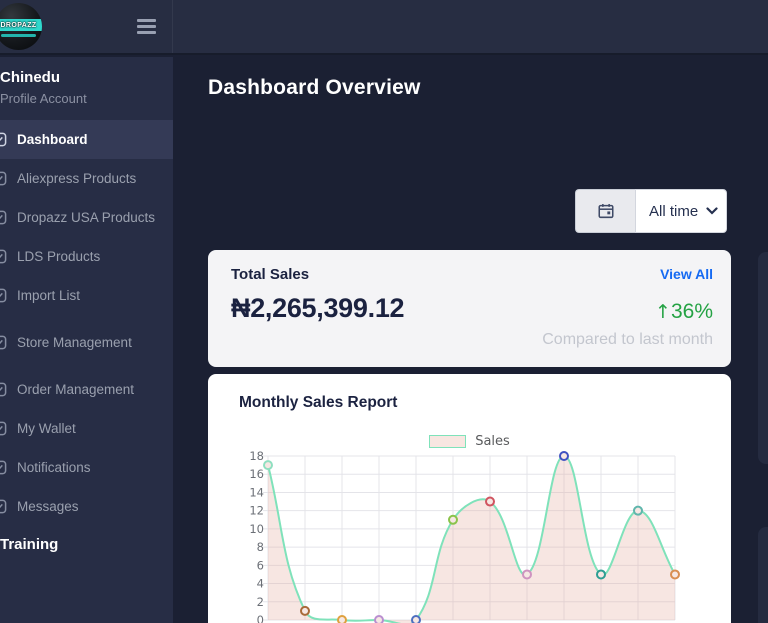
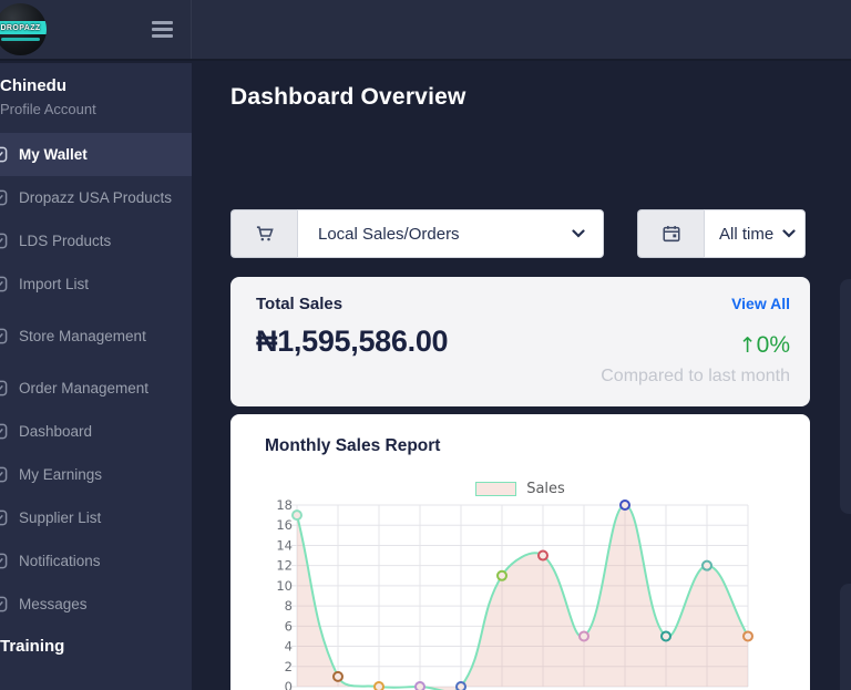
  Chinedu
  Profile Account
- Dashboard
+ My Wallet
- Aliexpress Products
  Dropazz USA Products
  LDS Products
  Import List
  Store Management
  Order Management
- My Wallet
+ Dashboard
+ My Earnings
+ Supplier List
  Notifications
  Messages
  Training
  Dashboard Overview
+ Local Sales/Orders
  All time
  Total Sales
  View All
- ₦2,265,399.12
+ ₦1,595,586.00
- ↑36%
+ ↑0%
  Compared to last month
  Monthly Sales Report
  Sales
  18
  16
  14
  12
  10
  8
  6
  4
  2
  0
